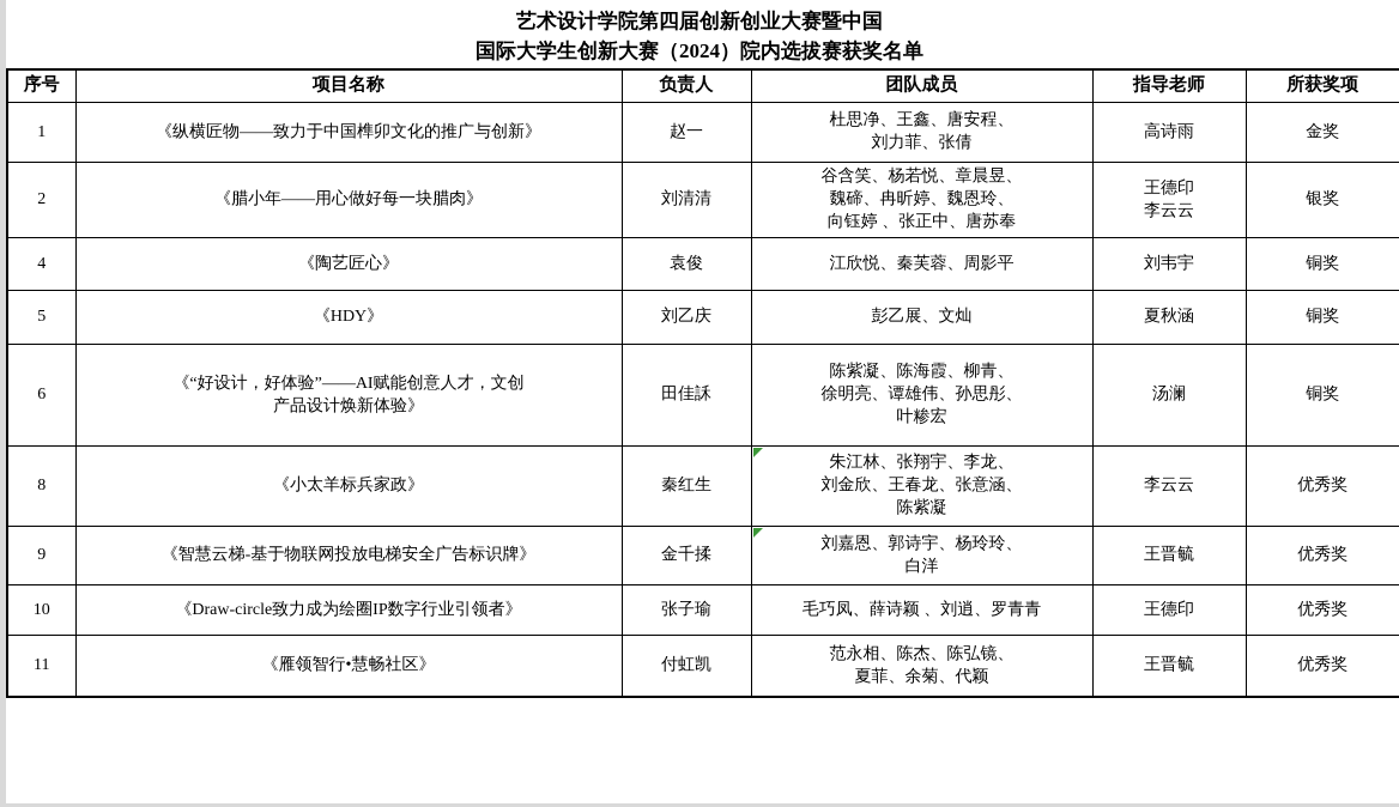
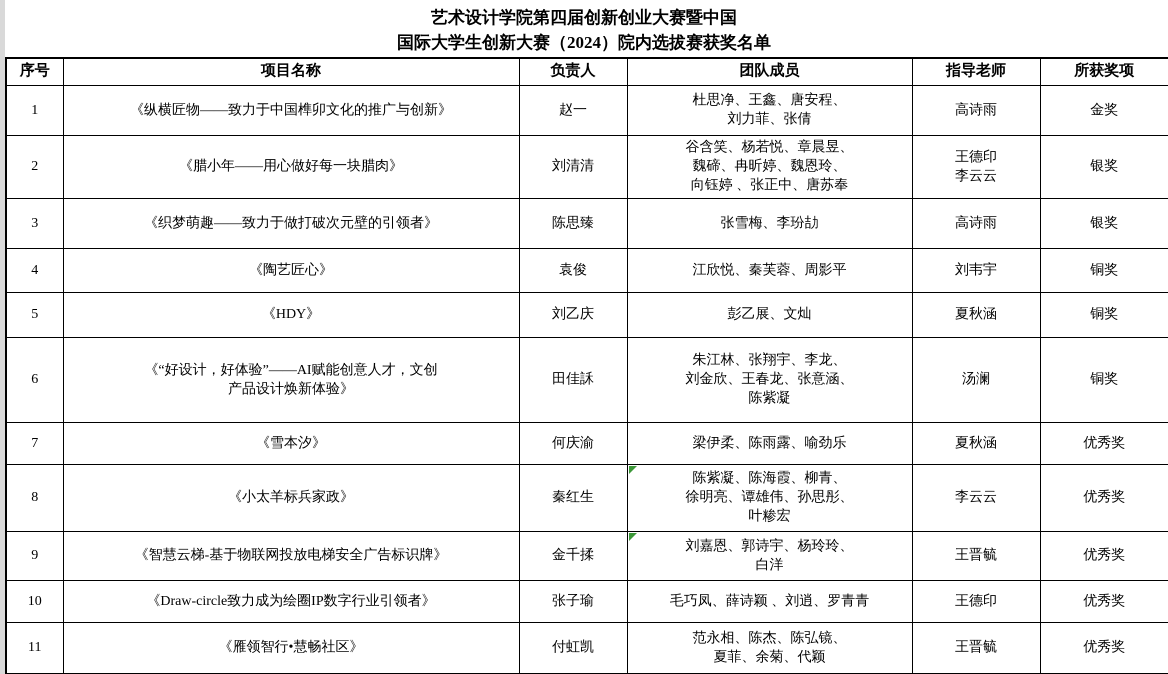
  艺术设计学院第四届创新创业大赛暨中国
  国际大学生创新大赛（2024）院内选拔赛获奖名单
  序号	项目名称	负责人	团队成员	指导老师	所获奖项
  1	《纵横匠物——致力于中国榫卯文化的推广与创新》	赵一	杜思净、王鑫、唐安程、 刘力菲、张倩	高诗雨	金奖
  2	《腊小年——用心做好每一块腊肉》	刘清清	谷含笑、杨若悦、章晨昱、 魏碲、冉昕婷、魏恩玲、 向钰婷 、张正中、唐苏奉	王德印 李云云	银奖
+ 3	《织梦萌趣——致力于做打破次元壁的引领者》	陈思臻	张雪梅、李玢劼	高诗雨	银奖
  4	《陶艺匠心》	袁俊	江欣悦、秦芙蓉、周影平	刘韦宇	铜奖
  5	《HDY》	刘乙庆	彭乙展、文灿	夏秋涵	铜奖
- 6	《“好设计，好体验”——AI赋能创意人才，文创 产品设计焕新体验》	田佳訸	陈紫凝、陈海霞、柳青、 徐明亮、谭雄伟、孙思彤、 叶糁宏	汤澜	铜奖
+ 6	《“好设计，好体验”——AI赋能创意人才，文创 产品设计焕新体验》	田佳訸	朱江林、张翔宇、李龙、 刘金欣、王春龙、张意涵、 陈紫凝	汤澜	铜奖
+ 7	《雪本汐》	何庆渝	梁伊柔、陈雨露、喻劲乐	夏秋涵	优秀奖
- 8	《小太羊标兵家政》	秦红生	朱江林、张翔宇、李龙、 刘金欣、王春龙、张意涵、 陈紫凝	李云云	优秀奖
+ 8	《小太羊标兵家政》	秦红生	陈紫凝、陈海霞、柳青、 徐明亮、谭雄伟、孙思彤、 叶糁宏	李云云	优秀奖
  9	《智慧云梯-基于物联网投放电梯安全广告标识牌》	金千揉	刘嘉恩、郭诗宇、杨玲玲、 白洋	王晋毓	优秀奖
  10	《Draw-circle致力成为绘圈IP数字行业引领者》	张子瑜	毛巧凤、薛诗颖 、刘逍、罗青青	王德印	优秀奖
  11	《雁领智行•慧畅社区》	付虹凯	范永相、陈杰、陈弘镜、 夏菲、余菊、代颖	王晋毓	优秀奖
